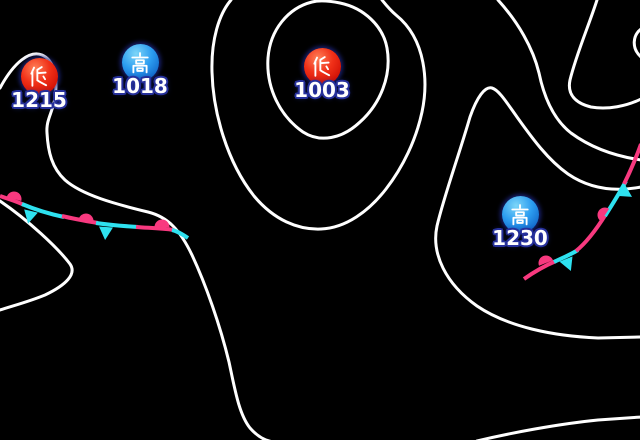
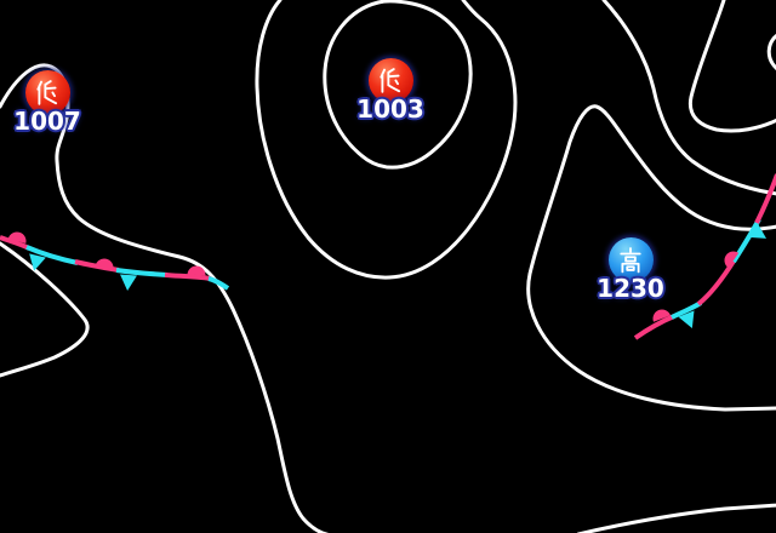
- 1215
+ 1007
- 1018
  1003
  1230
